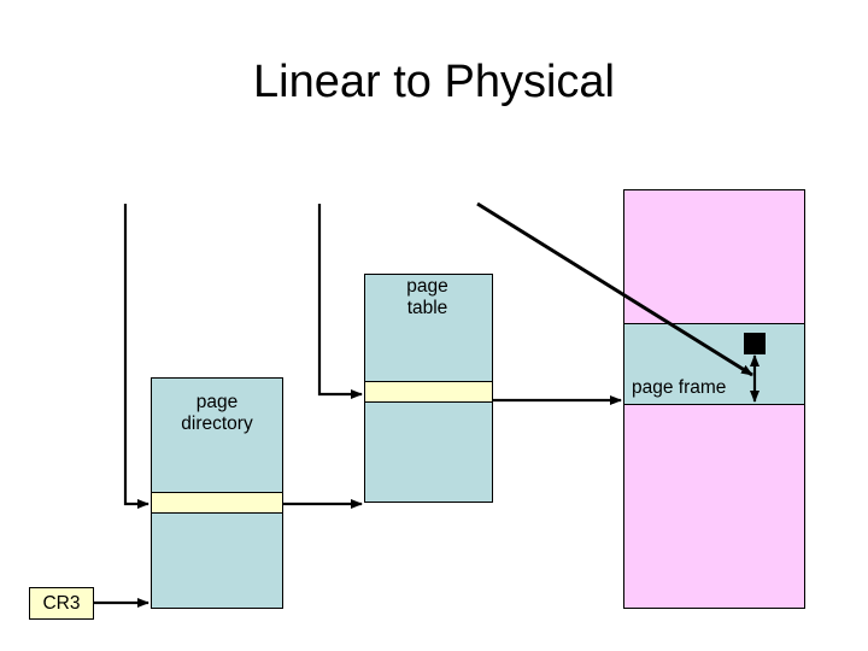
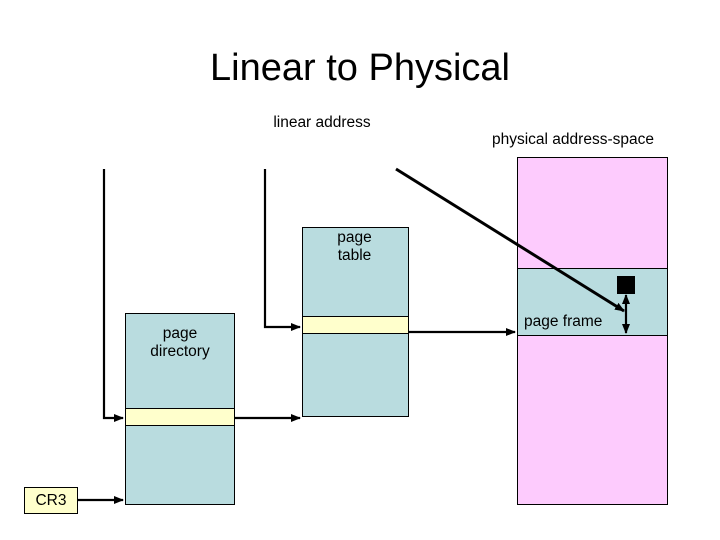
  Linear to Physical
+ linear address
+ physical address-space
  page frame
  page
  table
  page
  directory
  CR3
